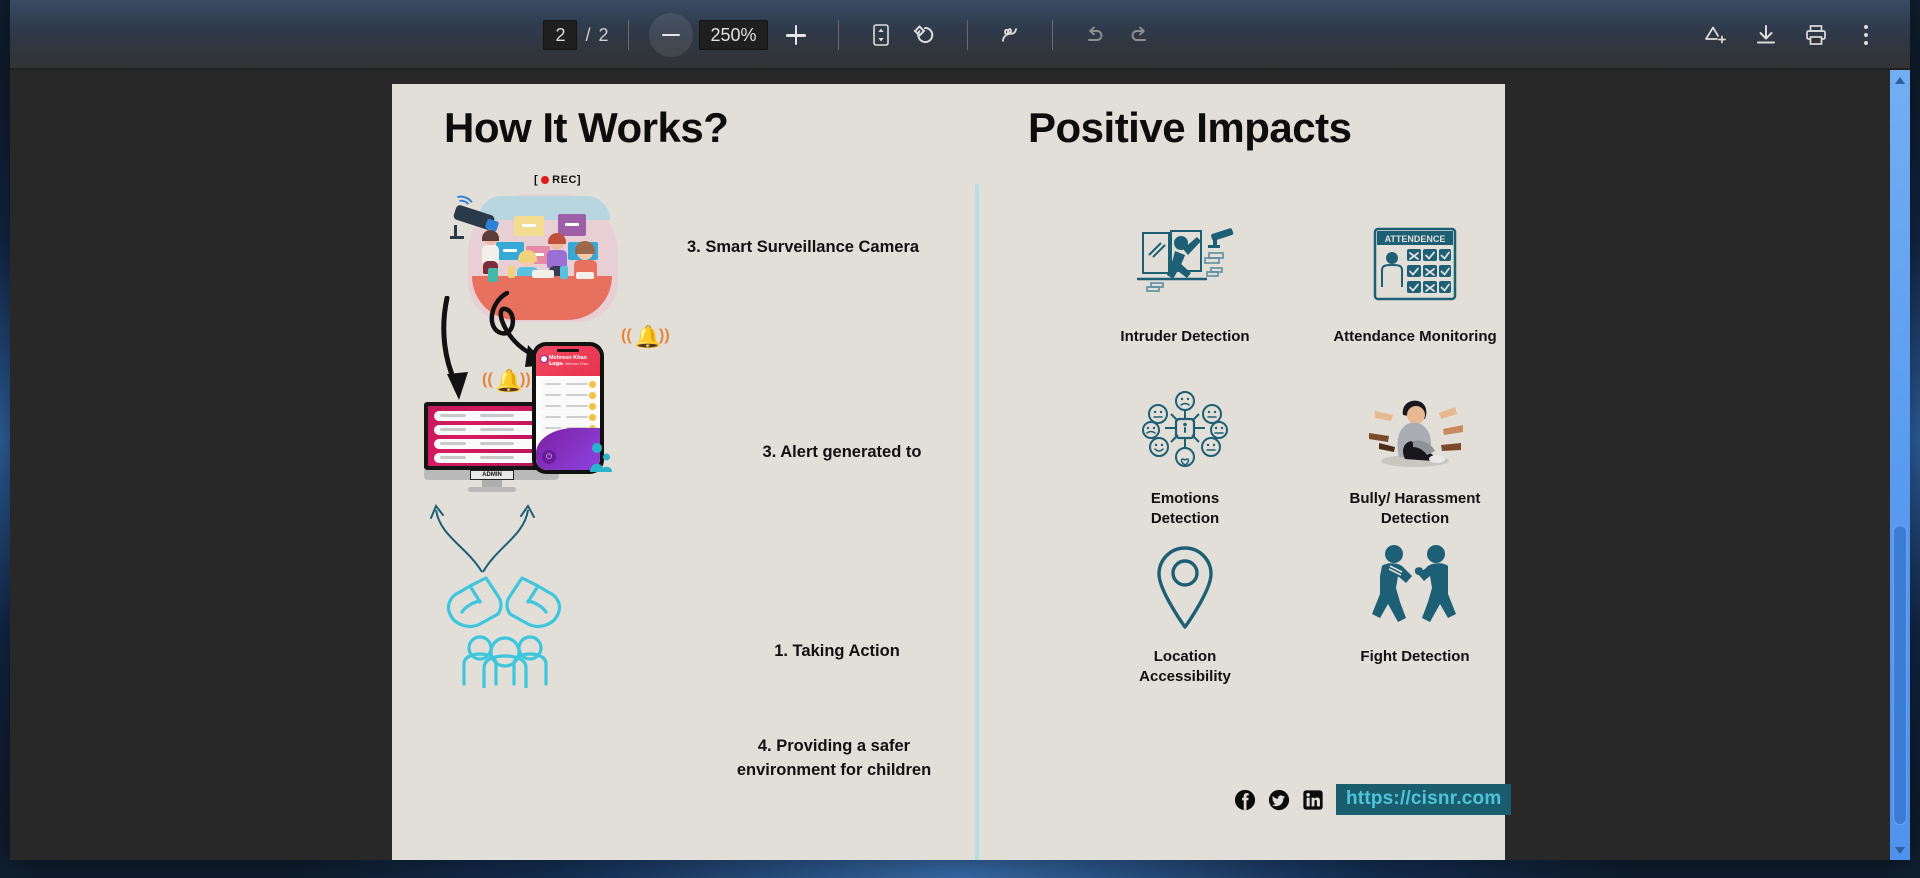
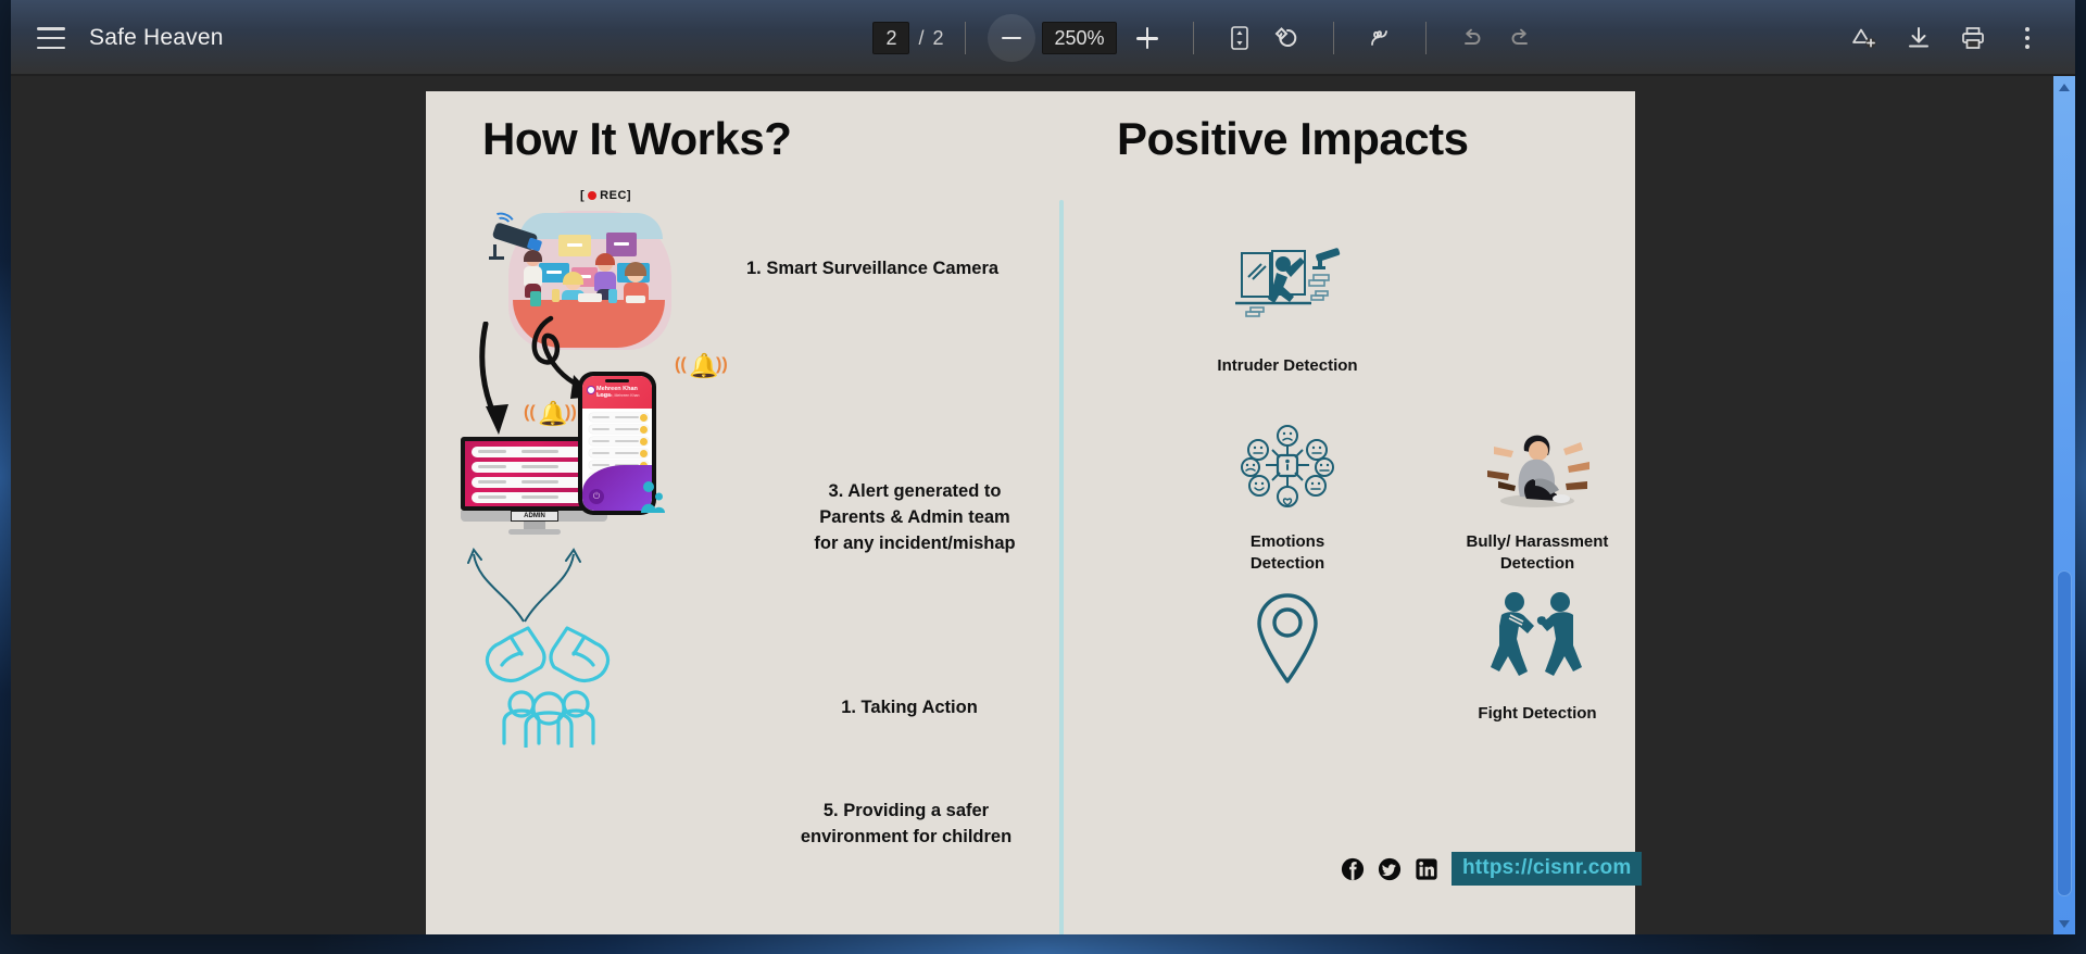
+ Safe Heaven
  2
  /
  2
  250%
  How It Works?
  Positive Impacts
  [ REC]
  🔔
  🔔
  ((
  ))
  ((
  ))
  ⏻
- 3. Smart Surveillance Camera
+ 1. Smart Surveillance Camera
  3. Alert generated to
+ Parents & Admin team
+ for any incident/mishap
  1. Taking Action
- 4. Providing a safer
+ 5. Providing a safer
  environment for children
  Intruder Detection
- ATTENDENCE
- Attendance Monitoring
  Emotions
  Detection
  Bully/ Harassment
  Detection
- Location
- Accessibility
  Fight Detection
  https://cisnr.com
